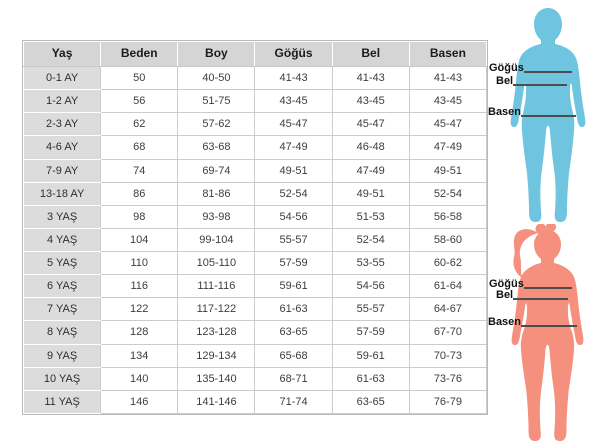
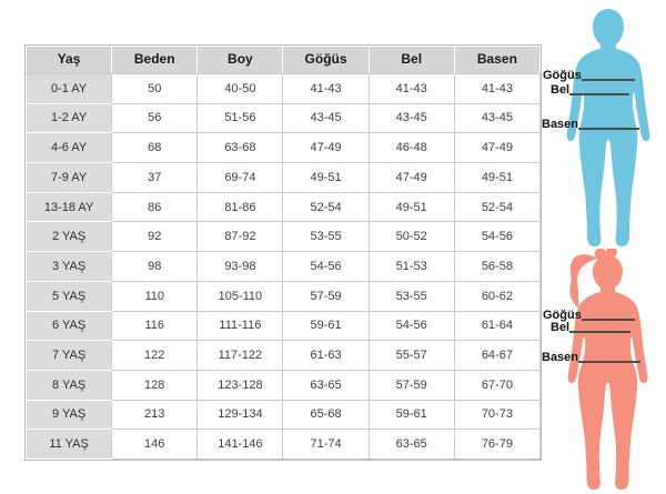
  Yaş	Beden	Boy	Göğüs	Bel	Basen
  0-1 AY	50	40-50	41-43	41-43	41-43
- 1-2 AY	56	51-75	43-45	43-45	43-45
+ 1-2 AY	56	51-56	43-45	43-45	43-45
- 2-3 AY	62	57-62	45-47	45-47	45-47
  4-6 AY	68	63-68	47-49	46-48	47-49
- 7-9 AY	74	69-74	49-51	47-49	49-51
+ 7-9 AY	37	69-74	49-51	47-49	49-51
  13-18 AY	86	81-86	52-54	49-51	52-54
+ 2 YAŞ	92	87-92	53-55	50-52	54-56
  3 YAŞ	98	93-98	54-56	51-53	56-58
- 4 YAŞ	104	99-104	55-57	52-54	58-60
  5 YAŞ	110	105-110	57-59	53-55	60-62
  6 YAŞ	116	111-116	59-61	54-56	61-64
  7 YAŞ	122	117-122	61-63	55-57	64-67
  8 YAŞ	128	123-128	63-65	57-59	67-70
- 9 YAŞ	134	129-134	65-68	59-61	70-73
+ 9 YAŞ	213	129-134	65-68	59-61	70-73
- 10 YAŞ	140	135-140	68-71	61-63	73-76
  11 YAŞ	146	141-146	71-74	63-65	76-79
  Göğüs
  Bel
  Basen
  Göğüs
  Bel
  Basen
